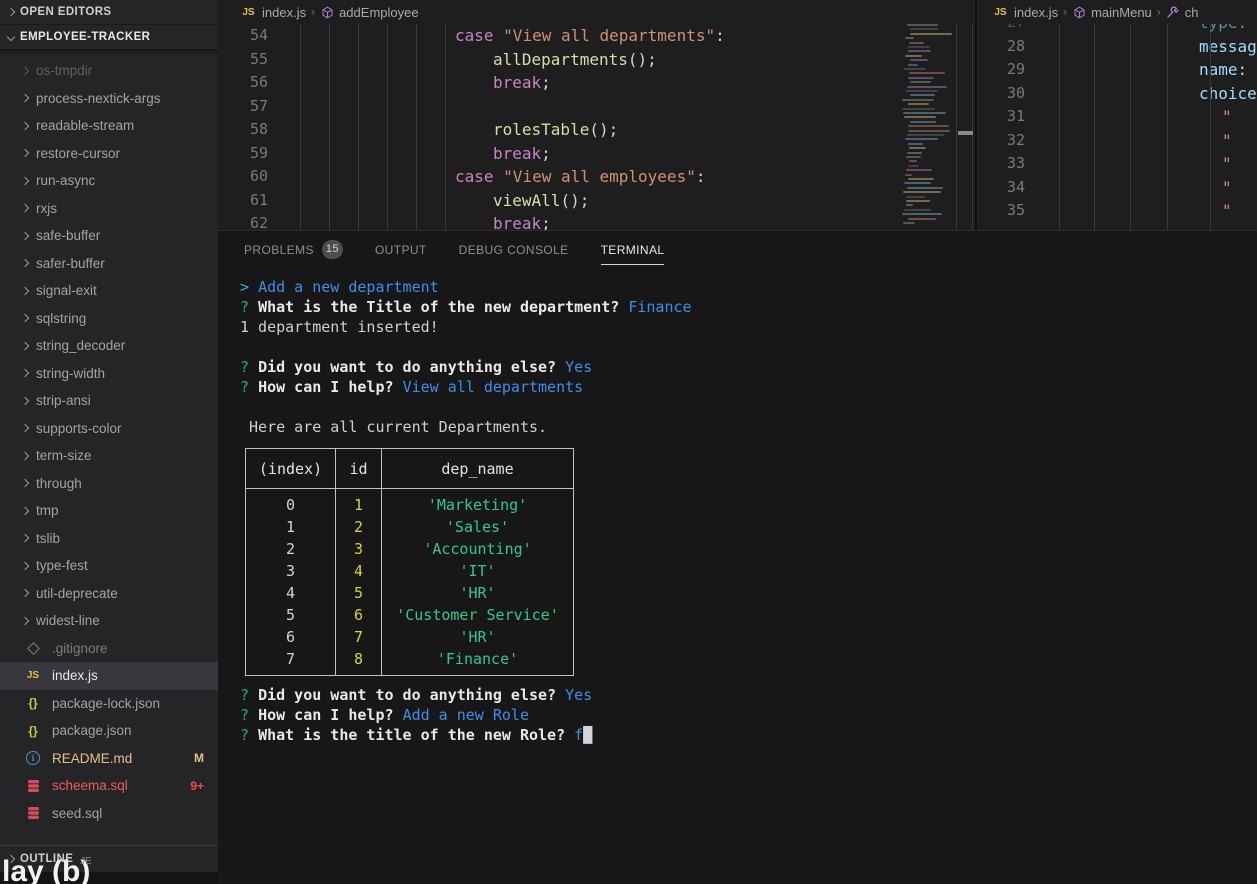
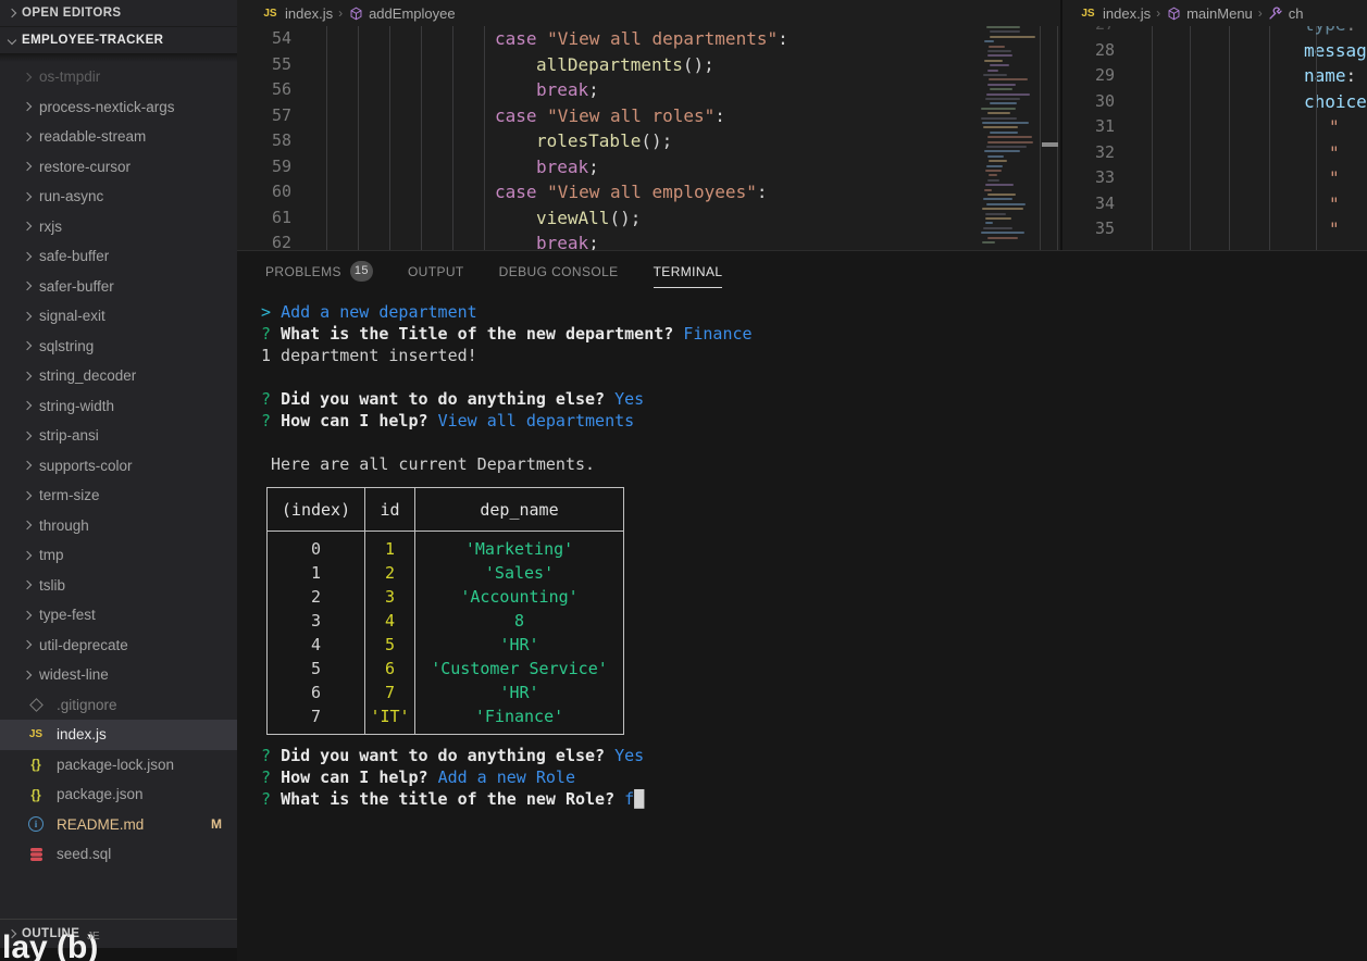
  OPEN EDITORS
  EMPLOYEE-TRACKER
  os-tmpdir
  process-nextick-args
  readable-stream
  restore-cursor
  run-async
  rxjs
  safe-buffer
  safer-buffer
  signal-exit
  sqlstring
  string_decoder
  string-width
  strip-ansi
  supports-color
  term-size
  through
  tmp
  tslib
  type-fest
  util-deprecate
  widest-line
  .gitignore
  JS
  index.js
  {}
  package-lock.json
  {}
  package.json
  i
  README.md
  M
- scheema.sql
- 9+
  seed.sql
  OUTLINE
  lay (b)
  JE
  JS
  index.js
  ›
  addEmployee
  54
  case "View all departments":
  55
  allDepartments();
  56
  break;
  57
+ case "View all roles":
  58
  rolesTable();
  59
  break;
  60
  case "View all employees":
  61
  viewAll();
  62
  break;
  JS
  index.js
  ›
  mainMenu
  ›
  ch
  28
  messag
  29
  name:
  30
  choice
  31
  "
  32
  "
  33
  "
  34
  "
  35
  "
  PROBLEMS
  15
  OUTPUT
  DEBUG CONSOLE
  TERMINAL
  > Add a new department
  ? What is the Title of the new department? Finance
  1 department inserted!
  ? Did you want to do anything else? Yes
  ? How can I help? View all departments
  Here are all current Departments.
  (index)	id	dep_name
  0	1	'Marketing'
  1	2	'Sales'
  2	3	'Accounting'
- 3	4	'IT'
+ 3	4	8
  4	5	'HR'
  5	6	'Customer Service'
  6	7	'HR'
- 7	8	'Finance'
+ 7	'IT'	'Finance'
  ? Did you want to do anything else? Yes
  ? How can I help? Add a new Role
  ? What is the title of the new Role? f█
